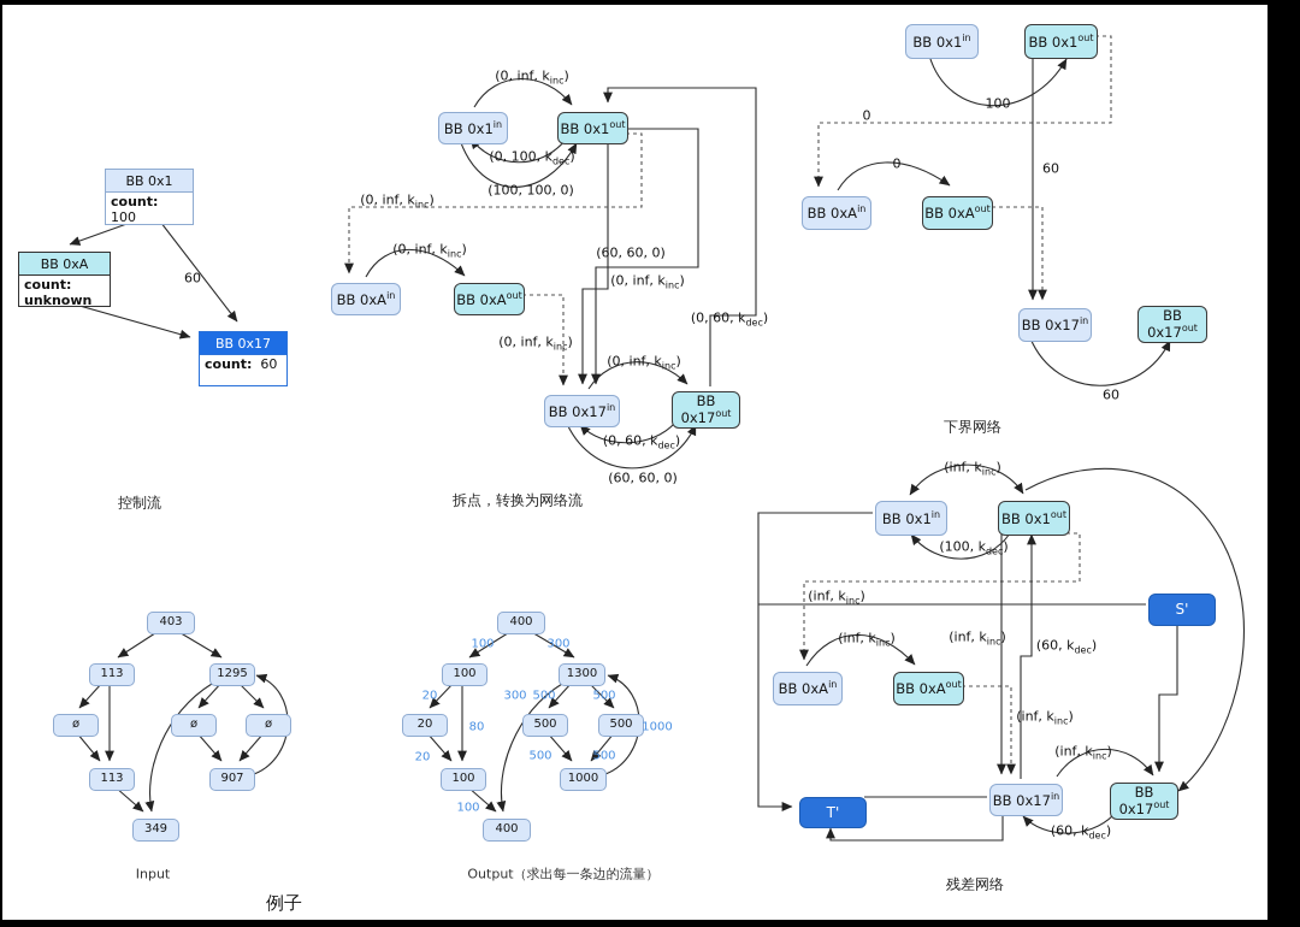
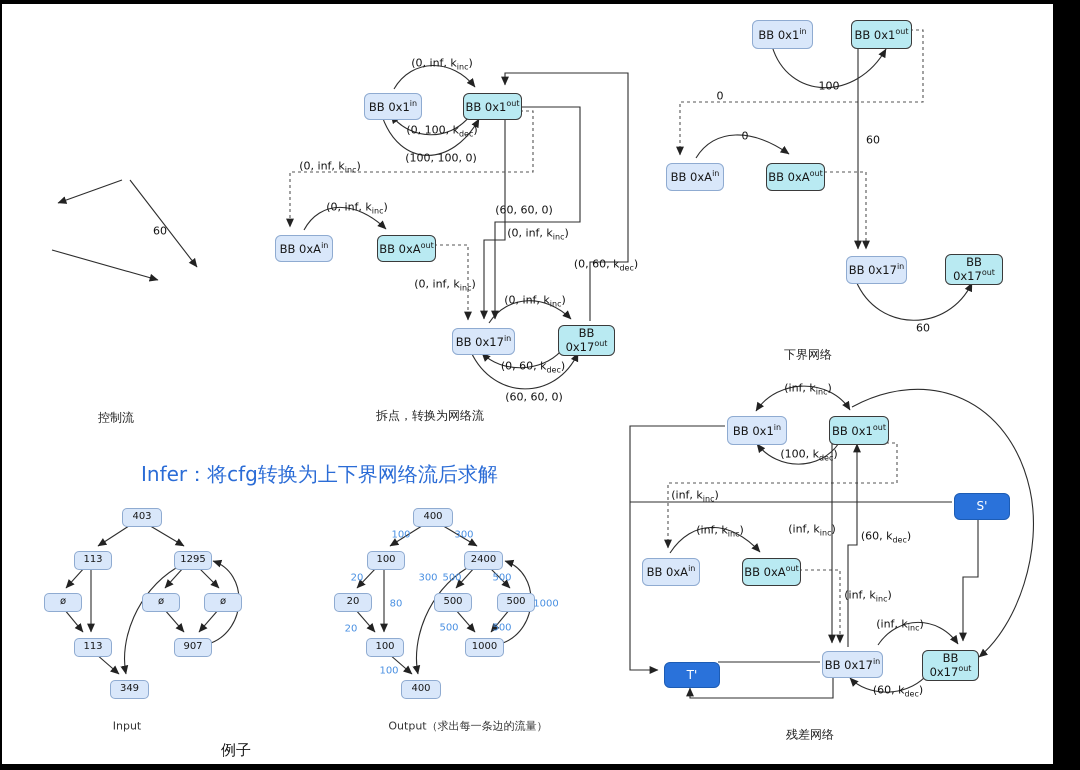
+ Infer：将cfg转换为上下界网络流后求解
  控制流
  拆点，转换为网络流
  下界网络
  残差网络
  Input
  Output（求出每一条边的流量）
  例子
  BB 0x1in
  BB 0x1out
  BB 0xAin
  BB 0xAout
  BB 0x17in
  BB
  0x17out
  BB 0x1in
  BB 0x1out
  BB 0xAin
  BB 0xAout
  BB 0x17in
  BB
  0x17out
  BB 0x1in
  BB 0x1out
  BB 0xAin
  BB 0xAout
  BB 0x17in
  BB
  0x17out
  S'
  T'
  403
  113
  1295
  ø
  ø
  ø
  113
  907
  349
  400
  100
- 1300
+ 2400
  20
  500
  500
  100
  1000
  400
- BB 0x1
- count: 100
- BB 0xA
- count:
- unknown
- BB 0x17
- count: 60
  60
  (0, inf, kinc)
  (0, 100, kdec)
  (100, 100, 0)
  (0, inf, kinc)
  (0, inf, kinc)
  (60, 60, 0)
  (0, inf, kinc)
  (0, 60, kdec)
  (0, inf, kinc)
  (0, inf, kinc)
  (0, 60, kdec)
  (60, 60, 0)
  100
  0
  0
  60
  60
  (inf, kinc)
  (100, kdec)
  (inf, kinc)
  (inf, kinc)
  (inf, kinc)
  (60, kdec)
  (inf, kinc)
  (inf, kinc)
  (60, kdec)
  100
  300
  20
  300
  500
  500
  80
  1000
  20
  500
  500
  100
